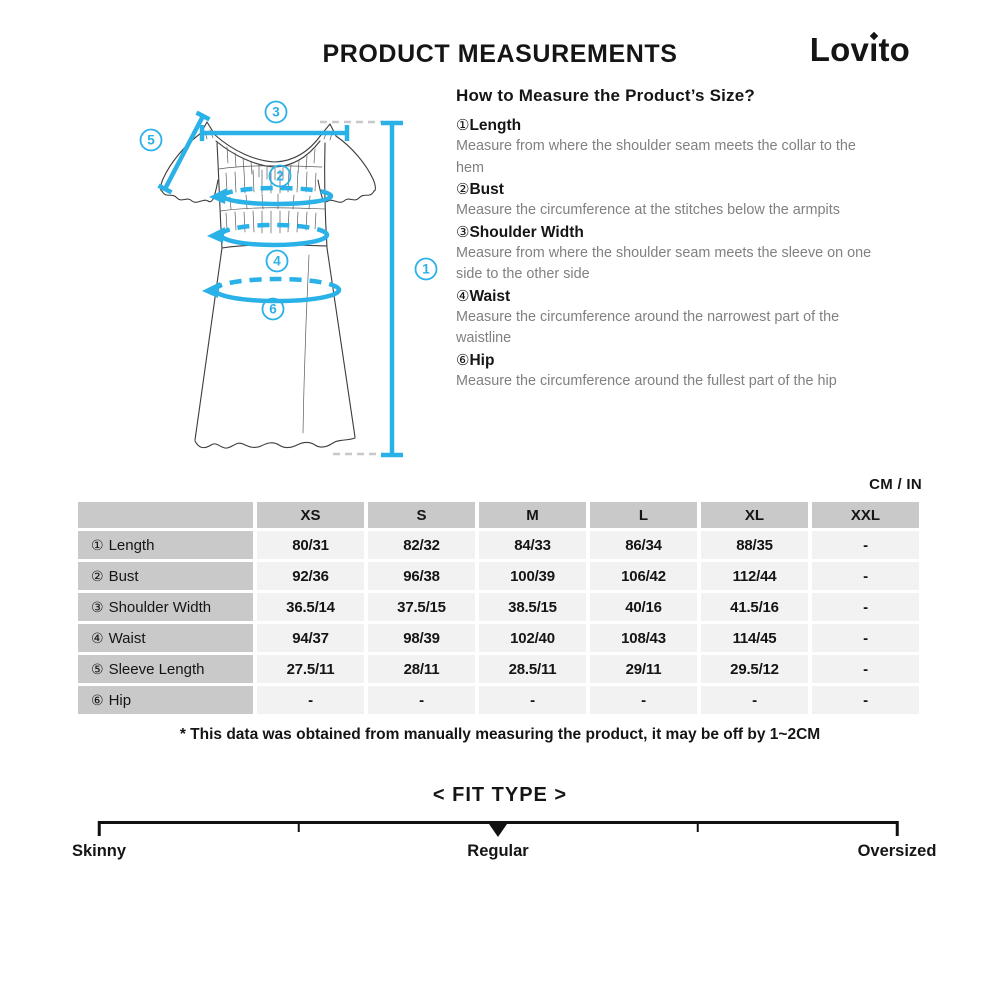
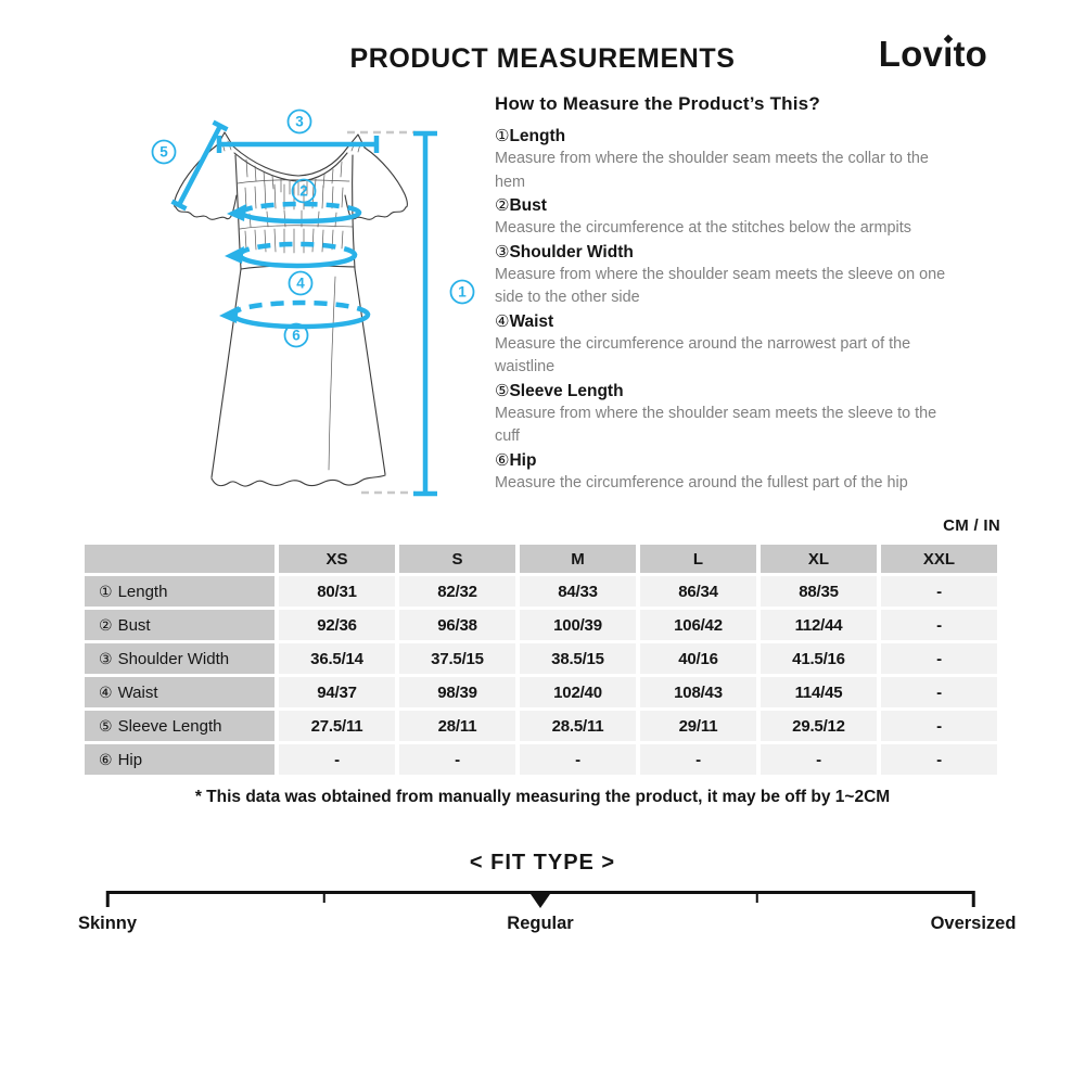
  PRODUCT MEASUREMENTS
  Lovıto
  1
  2
  3
  4
  5
  6
- How to Measure the Product’s Size?
+ How to Measure the Product’s This?
  ①Length
  Measure from where the shoulder seam meets the collar to the hem
  ②Bust
  Measure the circumference at the stitches below the armpits
  ③Shoulder Width
  Measure from where the shoulder seam meets the sleeve on one side to the other side
  ④Waist
  Measure the circumference around the narrowest part of the waistline
+ ⑤Sleeve Length
+ Measure from where the shoulder seam meets the sleeve to the cuff
  ⑥Hip
  Measure the circumference around the fullest part of the hip
  CM / IN
  XS
  S
  M
  L
  XL
  XXL
  ①
  Length
  80/31
  82/32
  84/33
  86/34
  88/35
  -
  ②
  Bust
  92/36
  96/38
  100/39
  106/42
  112/44
  -
  ③
  Shoulder Width
  36.5/14
  37.5/15
  38.5/15
  40/16
  41.5/16
  -
  ④
  Waist
  94/37
  98/39
  102/40
  108/43
  114/45
  -
  ⑤
  Sleeve Length
  27.5/11
  28/11
  28.5/11
  29/11
  29.5/12
  -
  ⑥
  Hip
  -
  -
  -
  -
  -
  -
  * This data was obtained from manually measuring the product, it may be off by 1~2CM
  < FIT TYPE >
  Skinny
  Regular
  Oversized
